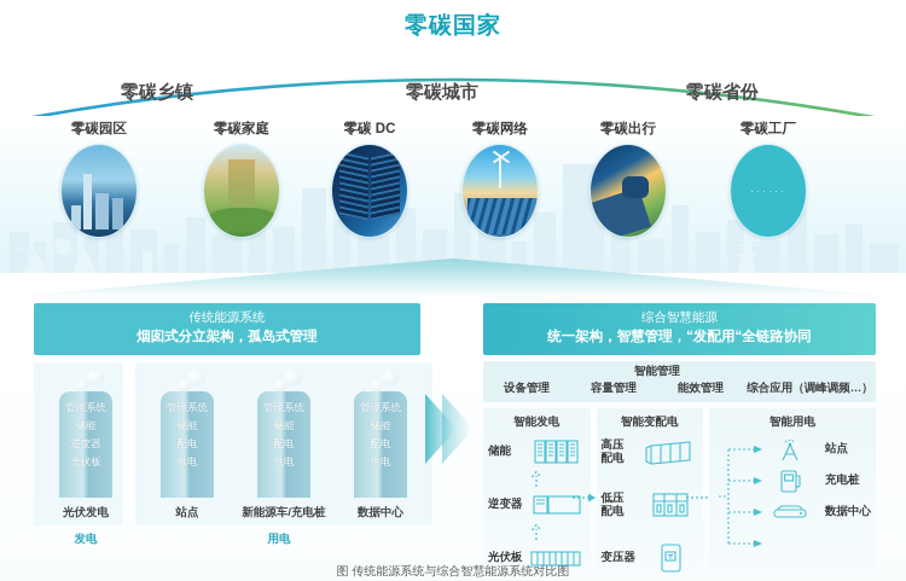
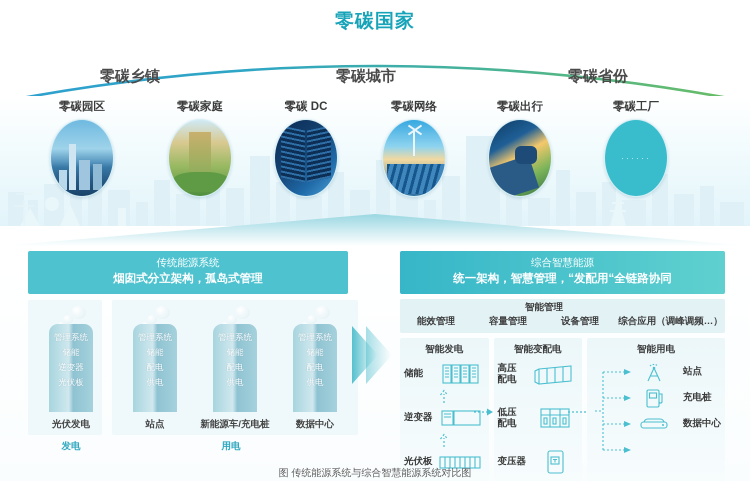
  零碳国家
  零碳乡镇
  零碳城市
  零碳省份
  零碳园区
  零碳家庭
  零碳 DC
  零碳网络
  零碳出行
  零碳工厂
  ······
  传统能源系统
  烟囱式分立架构，孤岛式管理
  管理系统
  储能
  逆变器
  光伏板
  光伏发电
  管理系统
  储能
  配电
  供电
  站点
  管理系统
  储能
  配电
  供电
  新能源车/充电桩
  管理系统
  储能
  配电
  供电
  数据中心
  发电
  用电
  综合智慧能源
  统一架构，智慧管理，“发配用“全链路协同
  智能管理
- 设备管理
+ 能效管理
  容量管理
- 能效管理
+ 设备管理
  综合应用（调峰调频…）
  智能发电
  储能
  逆变器
  光伏板
  智能变配电
  高压
  配电
  低压
  配电
  变压器
  智能用电
  站点
  充电桩
  数据中心
  图 传统能源系统与综合智慧能源系统对比图
